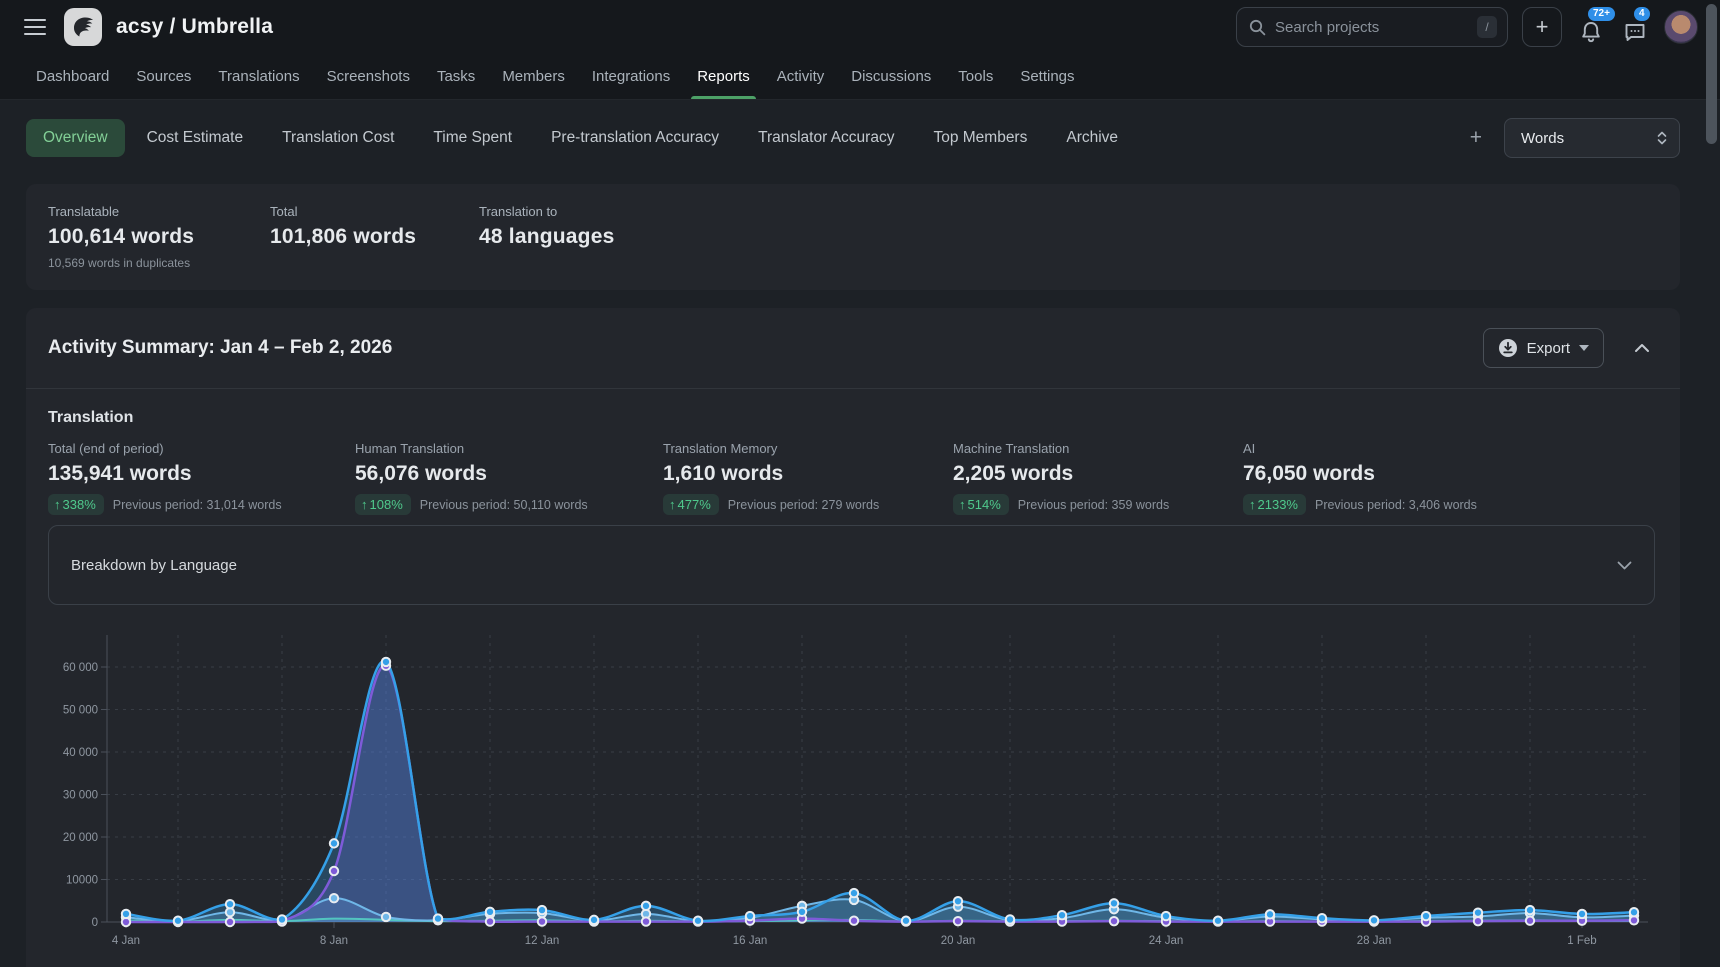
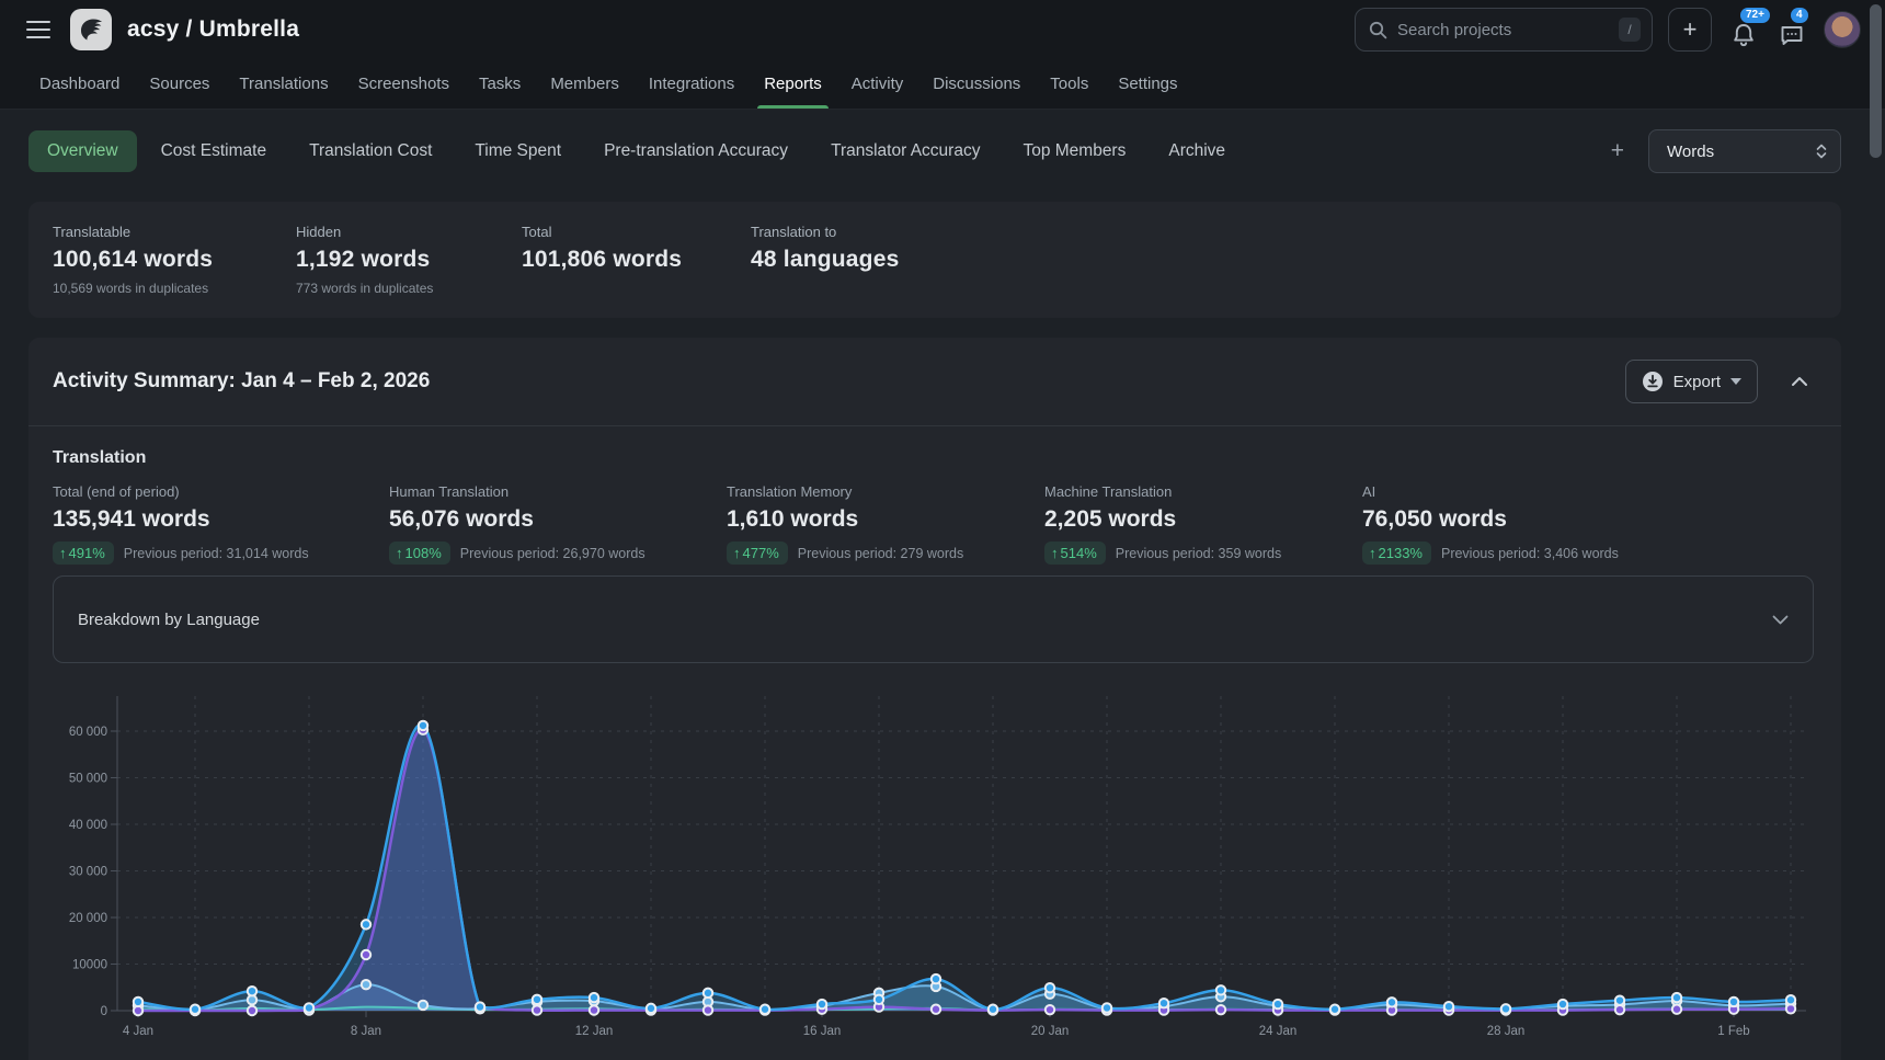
  acsy / Umbrella
  Search projects
  /
  +
  72+
  4
  Dashboard
  Sources
  Translations
  Screenshots
  Tasks
  Members
  Integrations
  Reports
  Activity
  Discussions
  Tools
  Settings
  Overview
  Cost Estimate
  Translation Cost
  Time Spent
  Pre-translation Accuracy
  Translator Accuracy
  Top Members
  Archive
  +
  Words
  Translatable
  100,614 words
  10,569 words in duplicates
+ Hidden
+ 1,192 words
+ 773 words in duplicates
  Total
  101,806 words
  Translation to
  48 languages
  Activity Summary: Jan 4 – Feb 2, 2026
  Export
  Translation
  Total (end of period)
  135,941 words
  ↑
- 338%
+ 491%
  Previous period: 31,014 words
  Human Translation
  56,076 words
  ↑
  108%
- Previous period: 50,110 words
+ Previous period: 26,970 words
  Translation Memory
  1,610 words
  ↑
  477%
  Previous period: 279 words
  Machine Translation
  2,205 words
  ↑
  514%
  Previous period: 359 words
  AI
  76,050 words
  ↑
  2133%
  Previous period: 3,406 words
  Breakdown by Language
  0
  10000
  20 000
  30 000
  40 000
  50 000
  60 000
  4 Jan
  8 Jan
  12 Jan
  16 Jan
  20 Jan
  24 Jan
  28 Jan
  1 Feb
